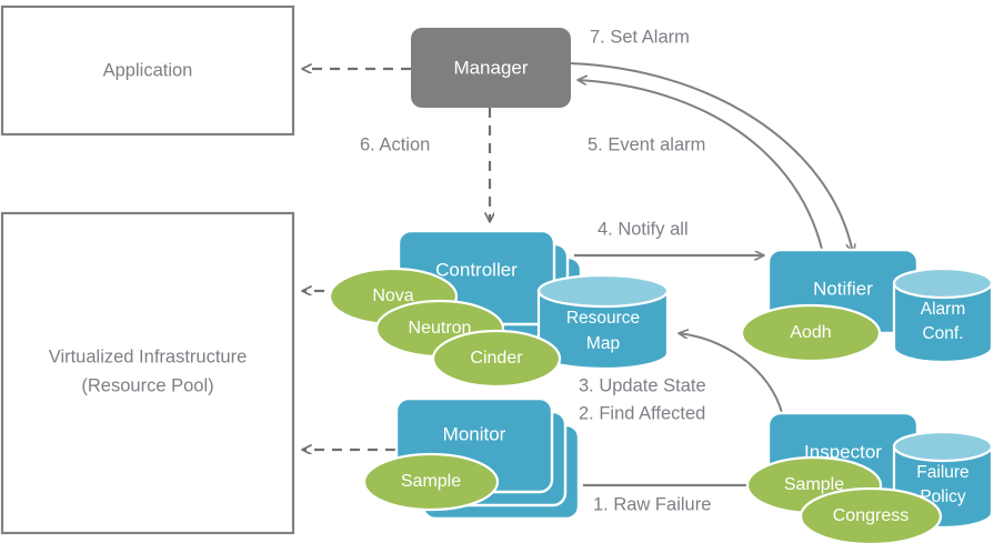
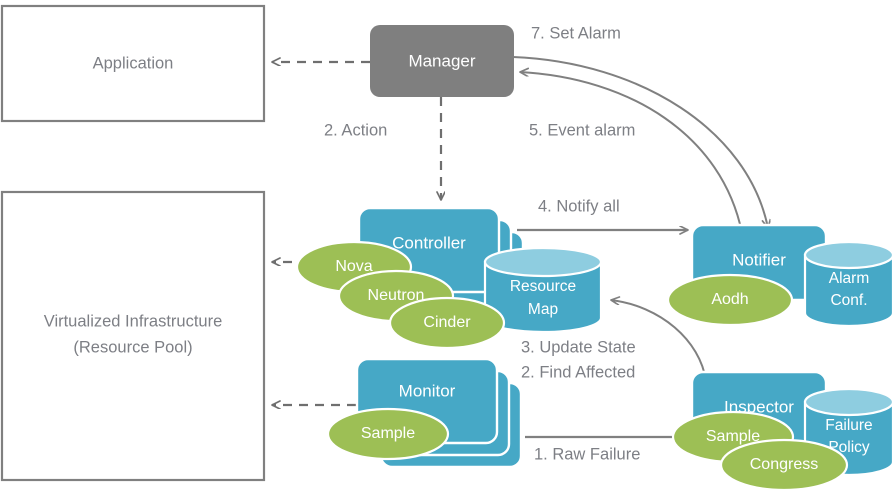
  Application
  Virtualized Infrastructure
  (Resource Pool)
  Manager
  Controller
  Resource
  Map
  Nova
  Neutron
  Cinder
  Monitor
  Sample
  Notifier
  Alarm
  Conf.
  Aodh
  Inspector
  Failure
  Policy
  Sample
  Congress
  7. Set Alarm
  5. Event alarm
- 6. Action
+ 2. Action
  4. Notify all
  3. Update State
  2. Find Affected
  1. Raw Failure
